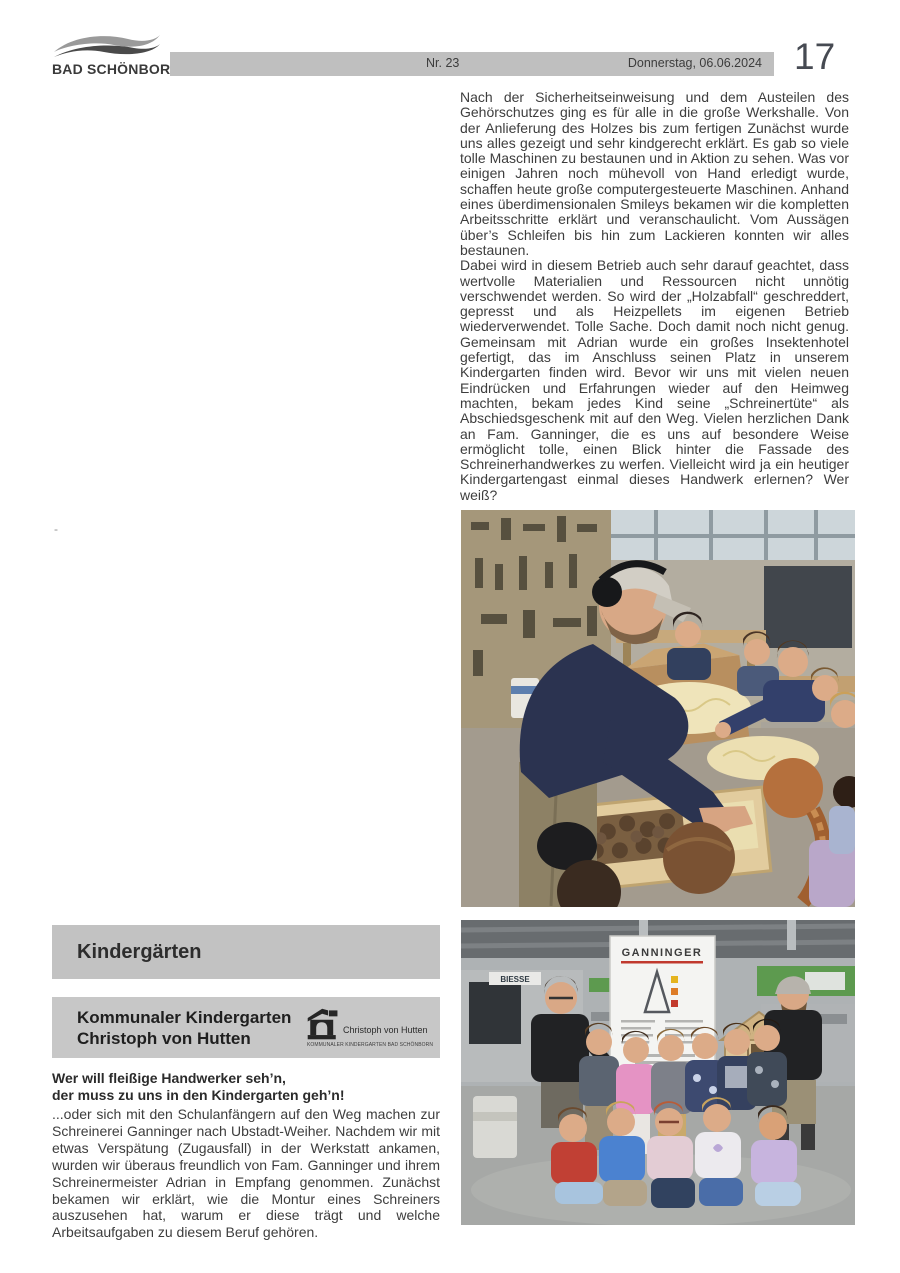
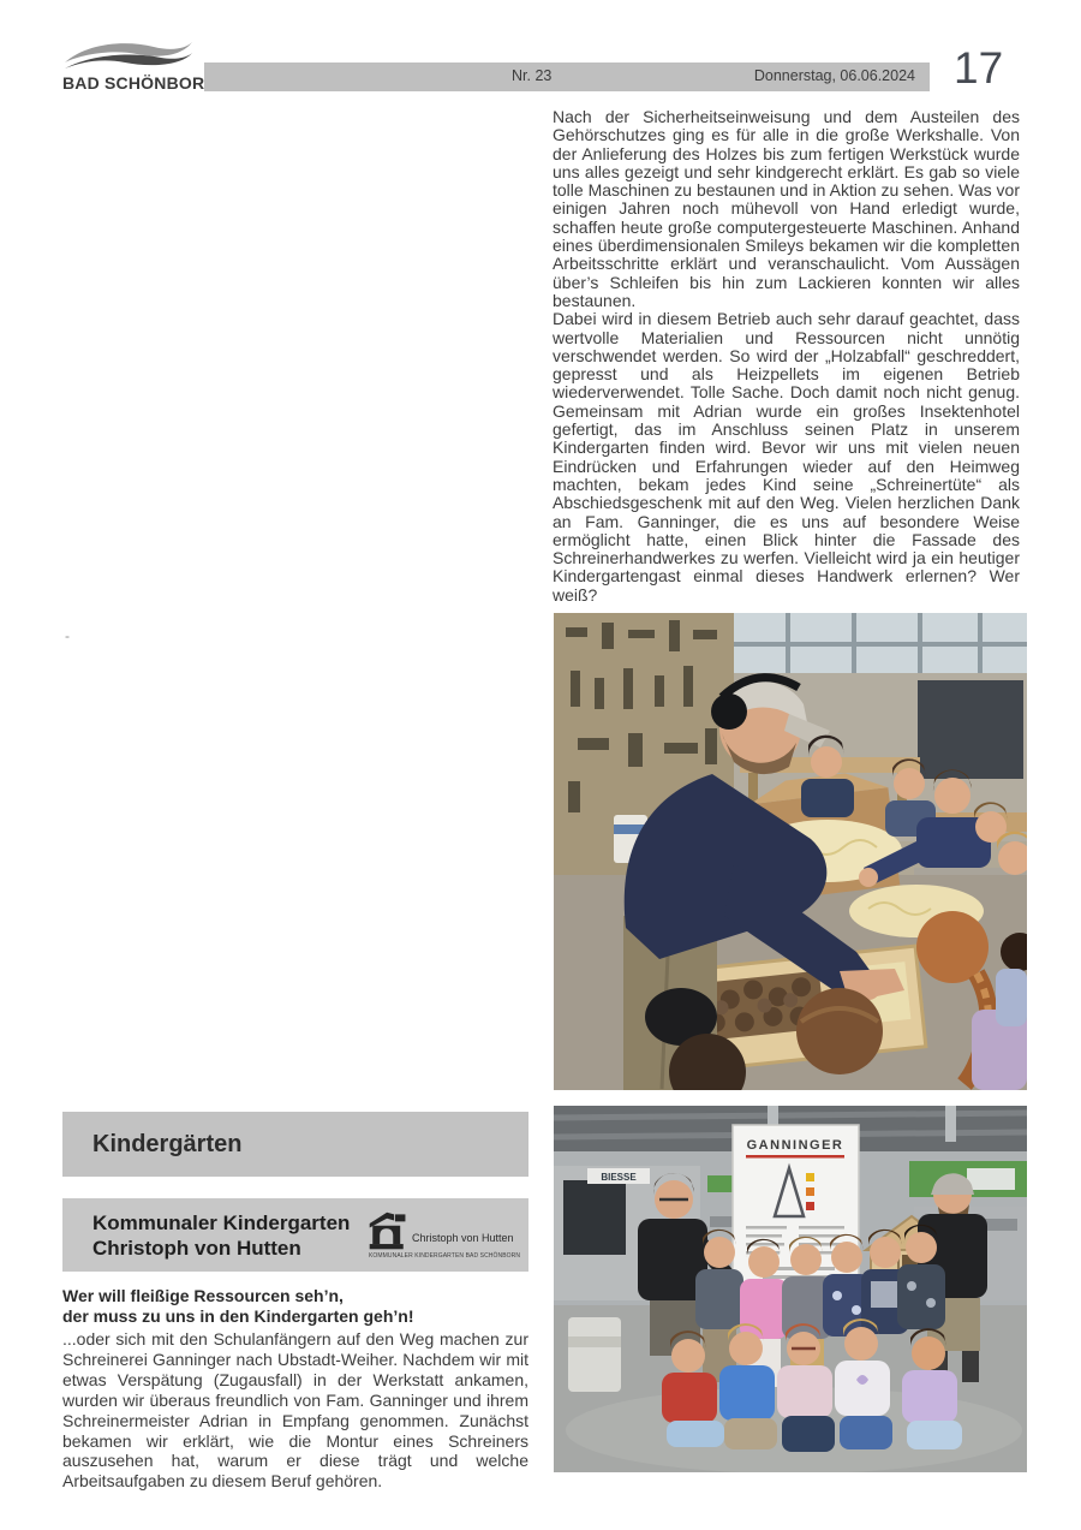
  BAD SCHÖNBOR
  Nr. 23
  Donnerstag, 06.06.2024
  17
- Nach der Sicherheitseinweisung und dem Austeilen des Gehörschutzes ging es für alle in die große Werkshalle. Von der Anlieferung des Holzes bis zum fertigen Zunächst wurde uns alles gezeigt und sehr kindgerecht erklärt. Es gab so viele tolle Maschinen zu bestaunen und in Aktion zu sehen. Was vor einigen Jahren noch mühevoll von Hand erledigt wurde, schaffen heute große computergesteuerte Maschinen. Anhand eines überdimensionalen Smileys bekamen wir die kompletten Arbeitsschritte erklärt und veranschaulicht. Vom Aussägen über’s Schleifen bis hin zum Lackieren konnten wir alles bestaunen.
+ Nach der Sicherheitseinweisung und dem Austeilen des Gehörschutzes ging es für alle in die große Werkshalle. Von der Anlieferung des Holzes bis zum fertigen Werkstück wurde uns alles gezeigt und sehr kindgerecht erklärt. Es gab so viele tolle Maschinen zu bestaunen und in Aktion zu sehen. Was vor einigen Jahren noch mühevoll von Hand erledigt wurde, schaffen heute große computergesteuerte Maschinen. Anhand eines überdimensionalen Smileys bekamen wir die kompletten Arbeitsschritte erklärt und veranschaulicht. Vom Aussägen über’s Schleifen bis hin zum Lackieren konnten wir alles bestaunen.
- Dabei wird in diesem Betrieb auch sehr darauf geachtet, dass wertvolle Materialien und Ressourcen nicht unnötig verschwendet werden. So wird der „Holzabfall“ geschreddert, gepresst und als Heizpellets im eigenen Betrieb wiederverwendet. Tolle Sache. Doch damit noch nicht genug. Gemeinsam mit Adrian wurde ein großes Insektenhotel gefertigt, das im Anschluss seinen Platz in unserem Kindergarten finden wird. Bevor wir uns mit vielen neuen Eindrücken und Erfahrungen wieder auf den Heimweg machten, bekam jedes Kind seine „Schreinertüte“ als Abschiedsgeschenk mit auf den Weg. Vielen herzlichen Dank an Fam. Ganninger, die es uns auf besondere Weise ermöglicht tolle, einen Blick hinter die Fassade des Schreinerhandwerkes zu werfen. Vielleicht wird ja ein heutiger Kindergartengast einmal dieses Handwerk erlernen? Wer weiß?
+ Dabei wird in diesem Betrieb auch sehr darauf geachtet, dass wertvolle Materialien und Ressourcen nicht unnötig verschwendet werden. So wird der „Holzabfall“ geschreddert, gepresst und als Heizpellets im eigenen Betrieb wiederverwendet. Tolle Sache. Doch damit noch nicht genug. Gemeinsam mit Adrian wurde ein großes Insektenhotel gefertigt, das im Anschluss seinen Platz in unserem Kindergarten finden wird. Bevor wir uns mit vielen neuen Eindrücken und Erfahrungen wieder auf den Heimweg machten, bekam jedes Kind seine „Schreinertüte“ als Abschiedsgeschenk mit auf den Weg. Vielen herzlichen Dank an Fam. Ganninger, die es uns auf besondere Weise ermöglicht hatte, einen Blick hinter die Fassade des Schreinerhandwerkes zu werfen. Vielleicht wird ja ein heutiger Kindergartengast einmal dieses Handwerk erlernen? Wer weiß?
  -
  Kindergärten
  Kommunaler Kindergarten
  Christoph von Hutten
  Christoph von Hutten
- Wer will fleißige Handwerker seh’n,
+ Wer will fleißige Ressourcen seh’n,
  der muss zu uns in den Kindergarten geh’n!
  ...oder sich mit den Schulanfängern auf den Weg machen zur Schreinerei Ganninger nach Ubstadt-Weiher. Nachdem wir mit etwas Verspätung (Zugausfall) in der Werkstatt ankamen, wurden wir überaus freundlich von Fam. Ganninger und ihrem Schreinermeister Adrian in Empfang genommen. Zunächst bekamen wir erklärt, wie die Montur eines Schreiners auszusehen hat, warum er diese trägt und welche Arbeitsaufgaben zu diesem Beruf gehören.
  BIESSE
  GANNINGER
